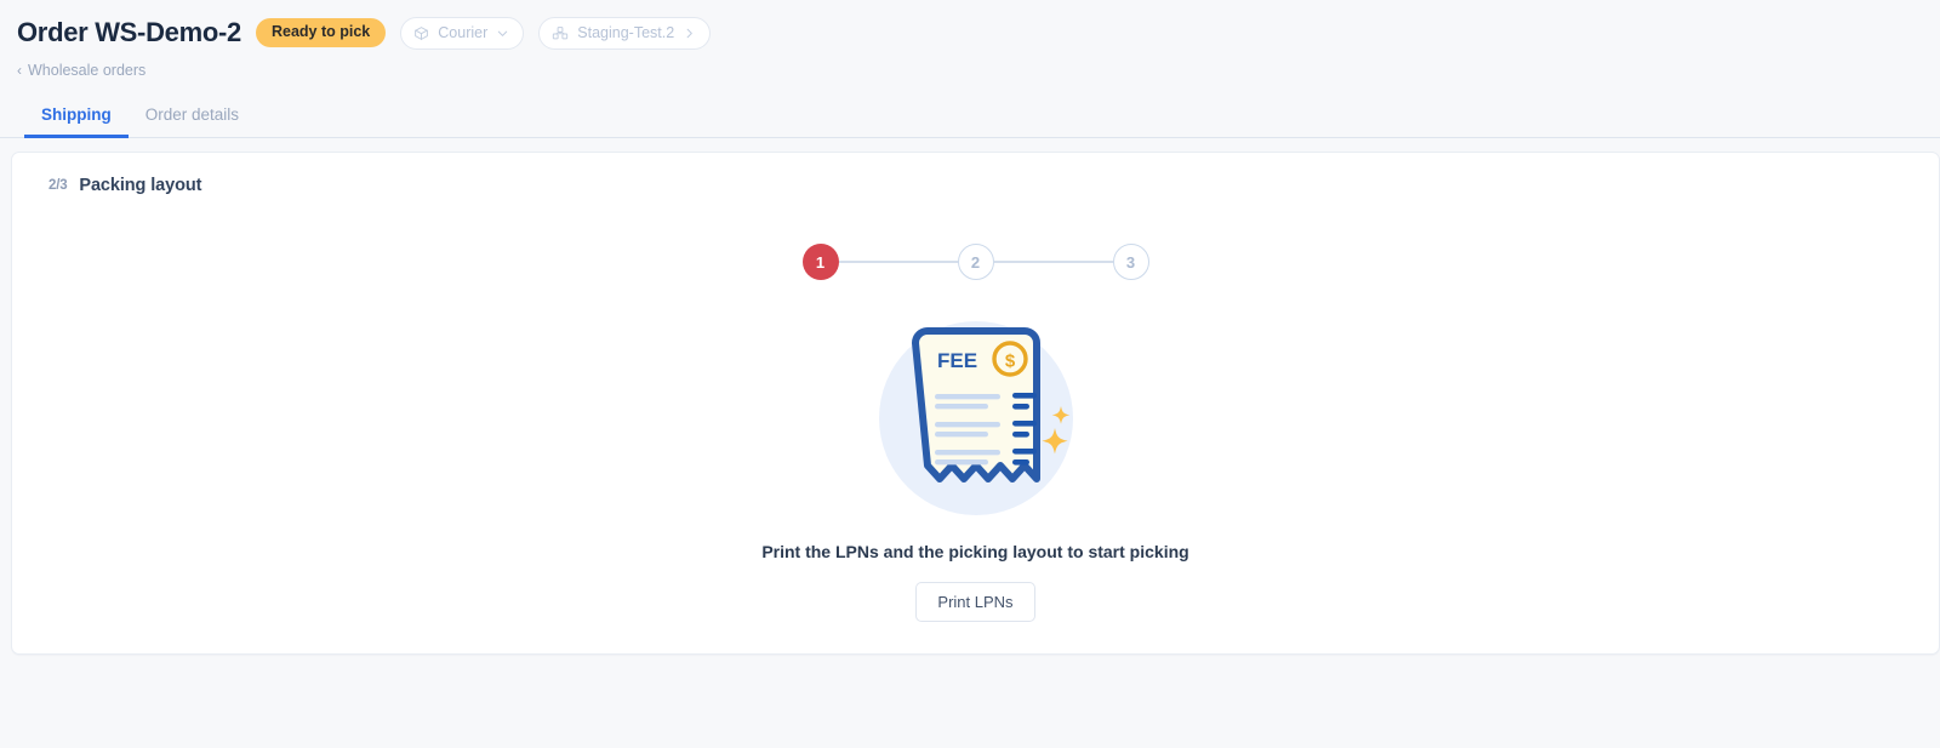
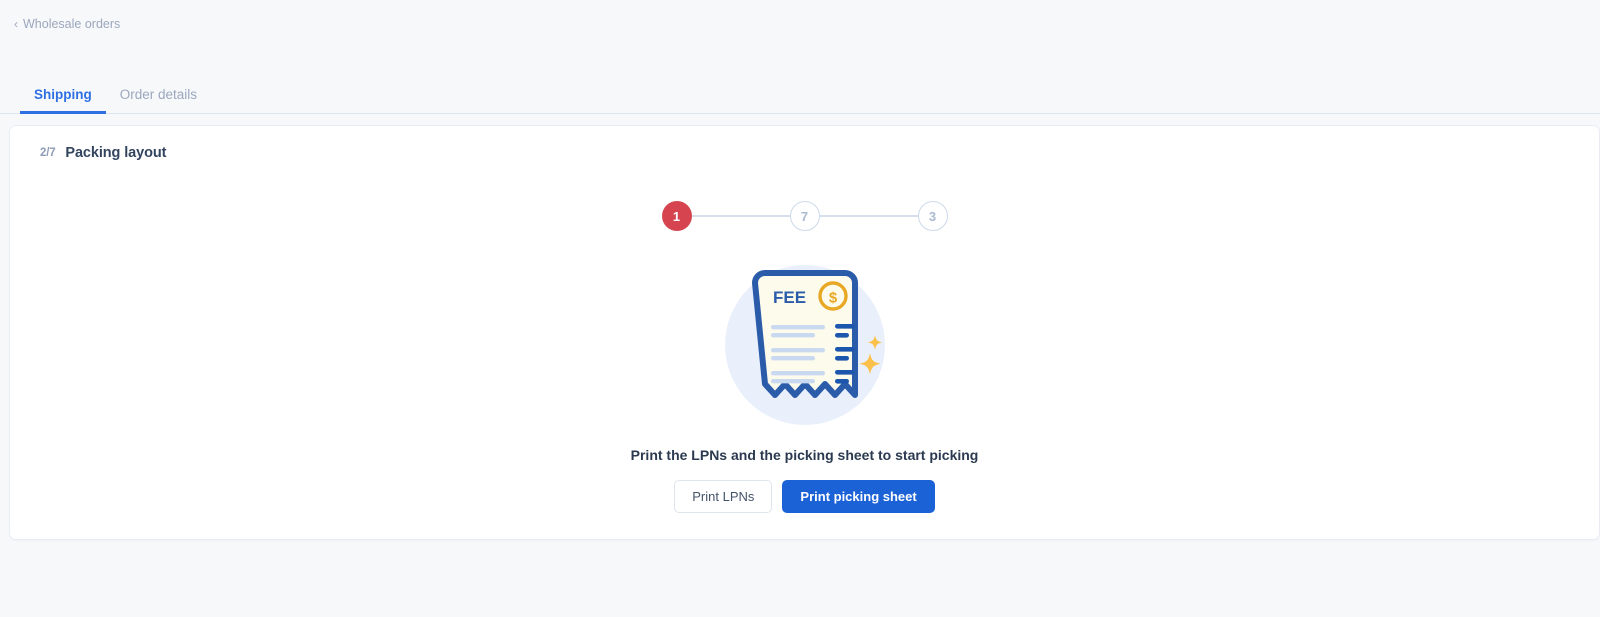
- Order WS-Demo-2
- Ready to pick
- Courier
- Staging-Test.2
  ‹
  Wholesale orders
  Shipping
  Order details
- 2/3
+ 2/7
  Packing layout
  1
- 2
+ 7
  3
  FEE
  $
- Print the LPNs and the picking layout to start picking
+ Print the LPNs and the picking sheet to start picking
  Print LPNs
+ Print picking sheet
